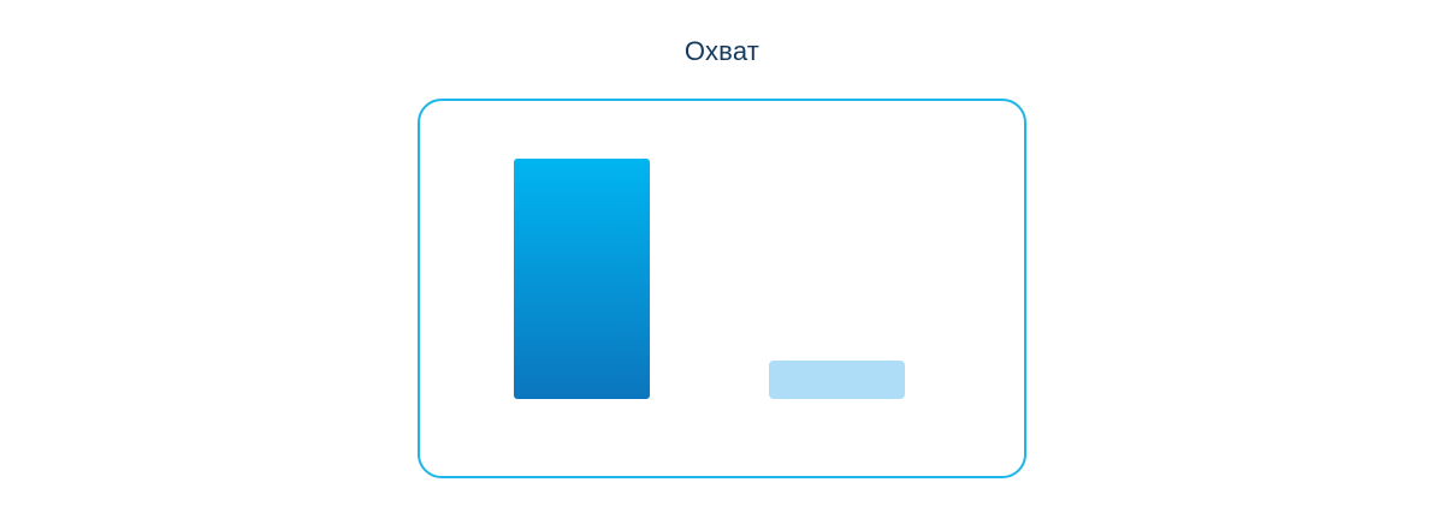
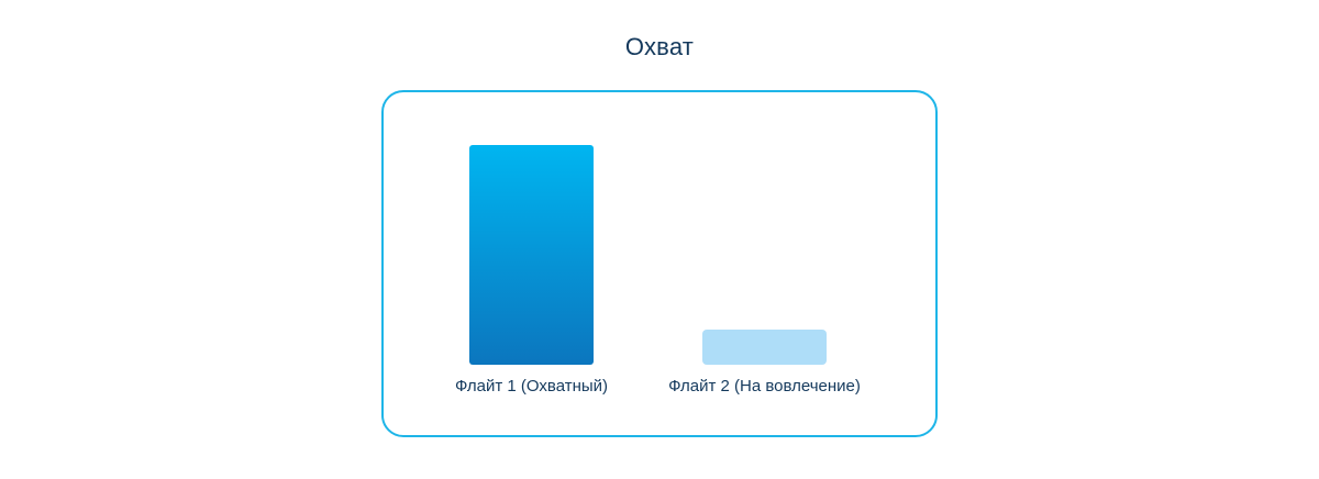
  Охват
+ Флайт 1 (Охватный)
+ Флайт 2 (На вовлечение)
